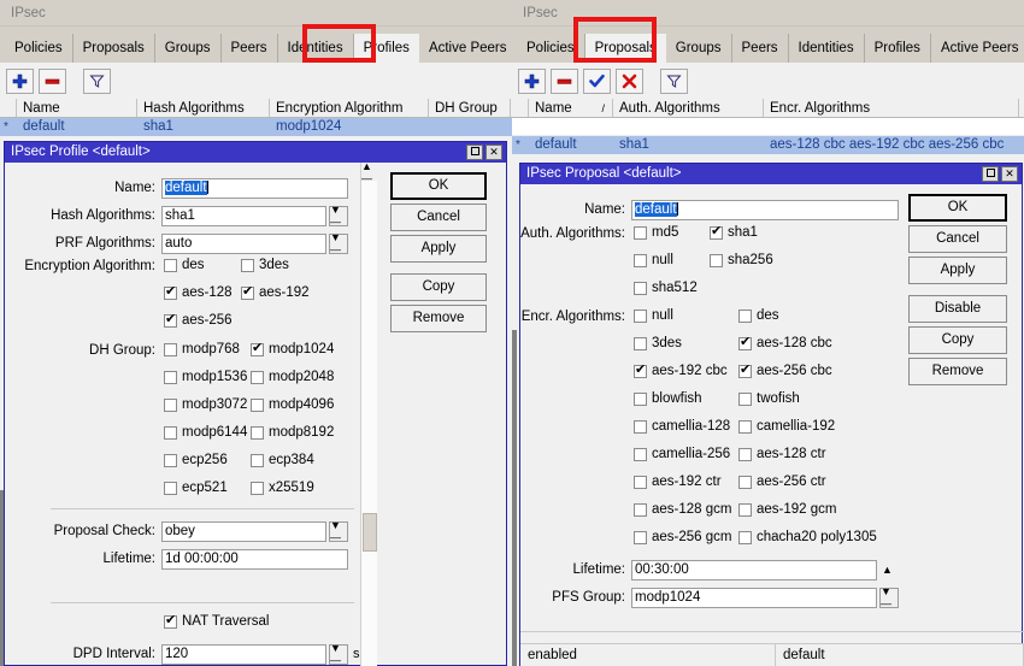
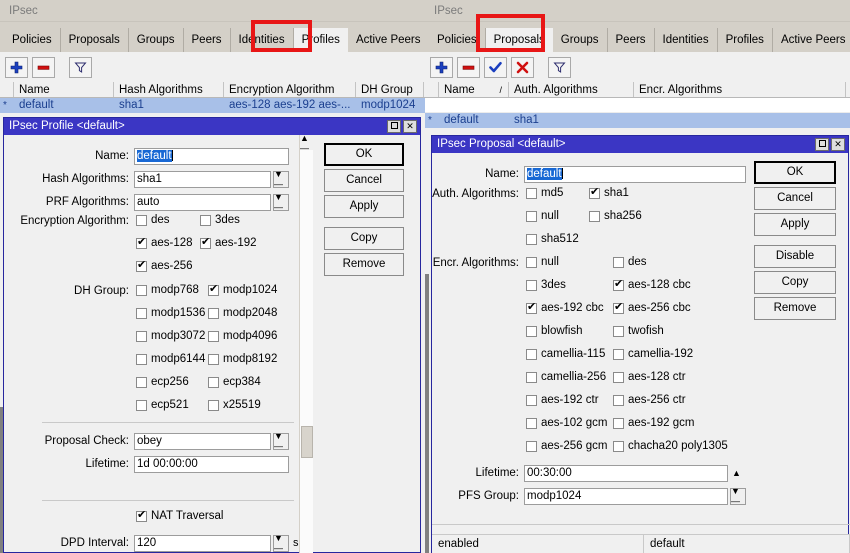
  IPsec
  Policies
  Proposals
  Groups
  Peers
  Identities
  Profiles
  Active Peers
  Name
  Hash Algorithms
  Encryption Algorithm
  DH Group
  *
  default
  sha1
+ aes-128 aes-192 aes-...
  modp1024
  IPsec Profile <default>
  ✕
  Name:
  default
  Hash Algorithms:
  sha1
  ▼—
  PRF Algorithms:
  auto
  ▼—
  Encryption Algorithm:
  des
  3des
  aes-128
  aes-192
  aes-256
  DH Group:
  modp768
  modp1024
  modp1536
  modp2048
  modp3072
  modp4096
  modp6144
  modp8192
  ecp256
  ecp384
  ecp521
  x25519
  Proposal Check:
  obey
  ▼—
  Lifetime:
  1d 00:00:00
  NAT Traversal
  DPD Interval:
  120
  ▼—
  s
  ▲—
  OK
  Cancel
  Apply
  Copy
  Remove
  IPsec
  Policies
  Proposals
  Groups
  Peers
  Identities
  Profiles
  Active Peers
  Name
  /
  Auth. Algorithms
  Encr. Algorithms
  *
  default
  sha1
- aes-128 cbc aes-192 cbc aes-256 cbc
  IPsec Proposal <default>
  ✕
  Name:
  default
  Auth. Algorithms:
  md5
  sha1
  null
  sha256
  sha512
  Encr. Algorithms:
  null
  des
  3des
  aes-128 cbc
  aes-192 cbc
  aes-256 cbc
  blowfish
  twofish
- camellia-128
+ camellia-115
  camellia-192
  camellia-256
  aes-128 ctr
  aes-192 ctr
  aes-256 ctr
- aes-128 gcm
+ aes-102 gcm
  aes-192 gcm
  aes-256 gcm
  chacha20 poly1305
  Lifetime:
  00:30:00
  ▲
  PFS Group:
  modp1024
  ▼—
  enabled
  default
  OK
  Cancel
  Apply
  Disable
  Copy
  Remove
